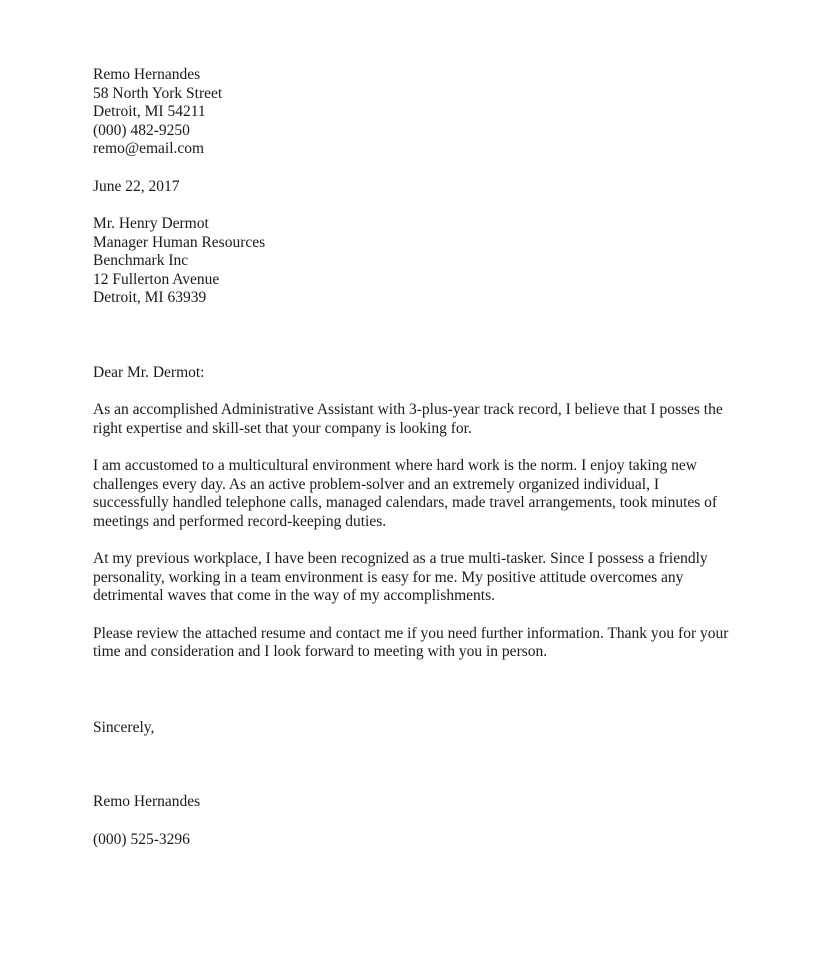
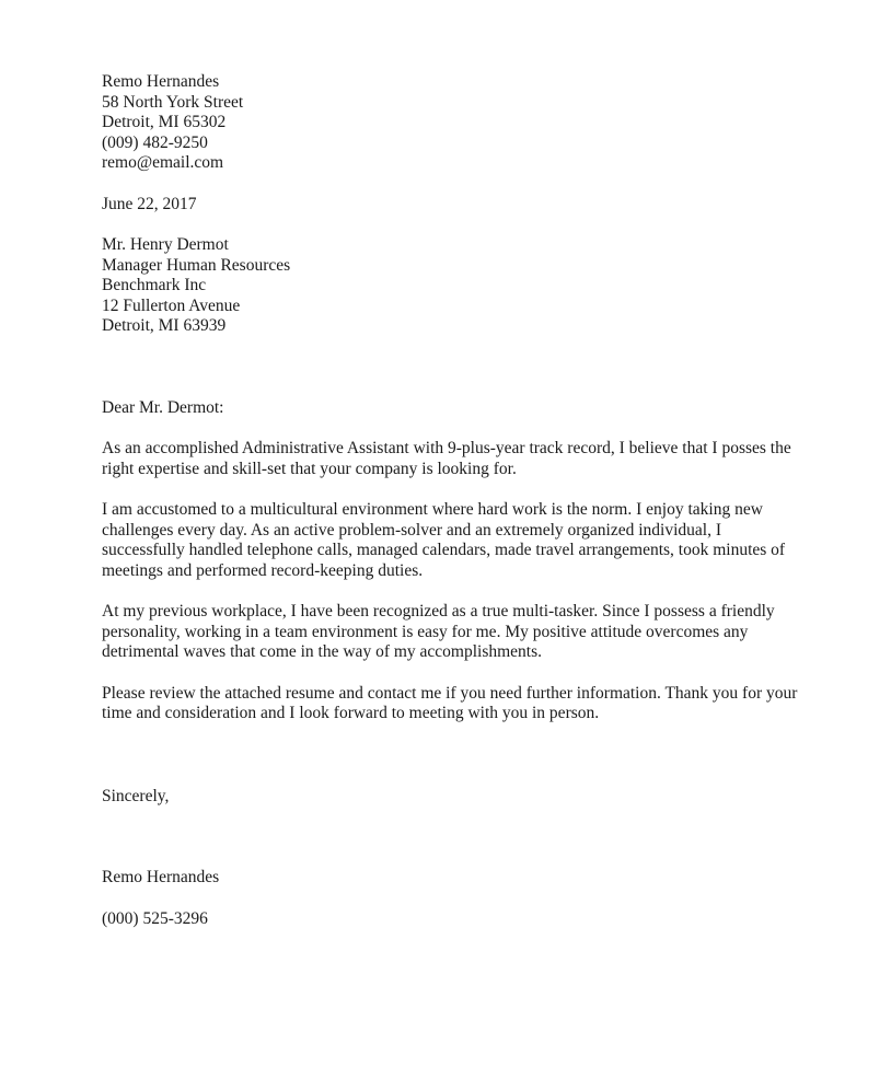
  Remo Hernandes
  58 North York Street
- Detroit, MI 54211
+ Detroit, MI 65302
- (000) 482-9250
+ (009) 482-9250
  remo@email.com
  June 22, 2017
  Mr. Henry Dermot
  Manager Human Resources
  Benchmark Inc
  12 Fullerton Avenue
  Detroit, MI 63939
  Dear Mr. Dermot:
- As an accomplished Administrative Assistant with 3-plus-year track record, I believe that I posses the right expertise and skill-set that your company is looking for.
+ As an accomplished Administrative Assistant with 9-plus-year track record, I believe that I posses the right expertise and skill-set that your company is looking for.
  I am accustomed to a multicultural environment where hard work is the norm. I enjoy taking new challenges every day. As an active problem-solver and an extremely organized individual, I successfully handled telephone calls, managed calendars, made travel arrangements, took minutes of meetings and performed record-keeping duties.
  At my previous workplace, I have been recognized as a true multi-tasker. Since I possess a friendly personality, working in a team environment is easy for me. My positive attitude overcomes any detrimental waves that come in the way of my accomplishments.
  Please review the attached resume and contact me if you need further information. Thank you for your time and consideration and I look forward to meeting with you in person.
  Sincerely,
  Remo Hernandes
  (000) 525-3296
